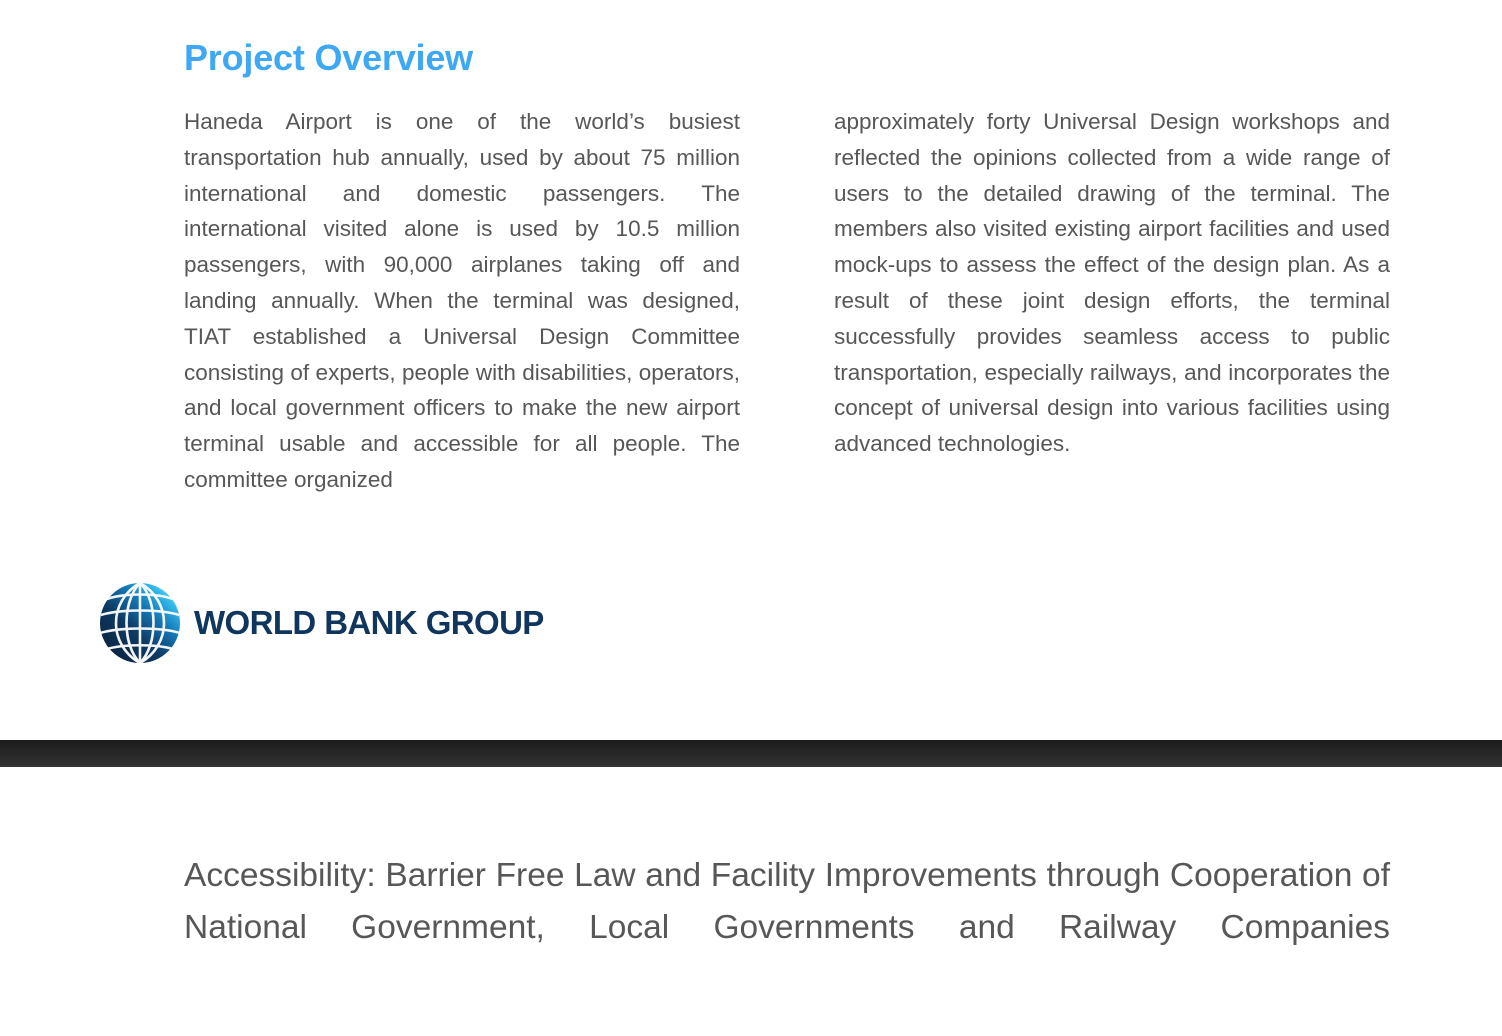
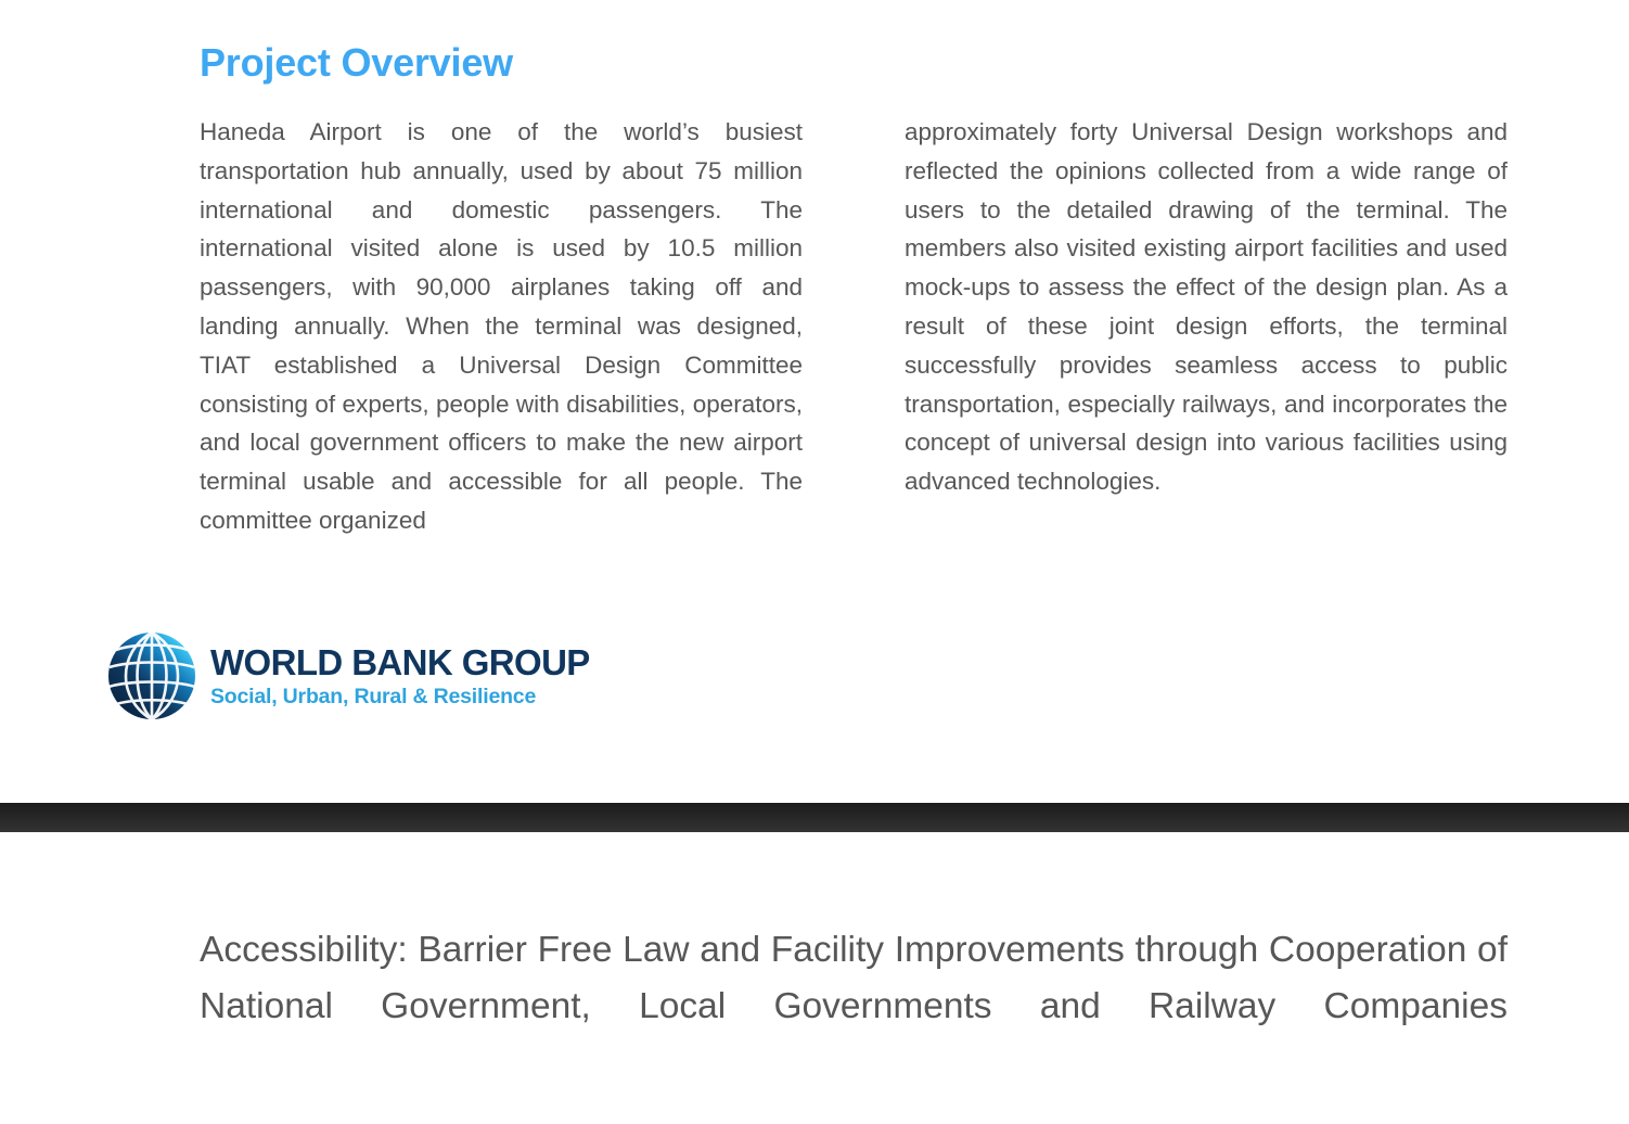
  Project Overview
  Haneda Airport is one of the world’s busiest transportation hub annually, used by about 75 million international and domestic passengers. The international visited alone is used by 10.5 million passengers, with 90,000 airplanes taking off and landing annually. When the terminal was designed, TIAT established a Universal Design Committee consisting of experts, people with disabilities, operators, and local government officers to make the new airport terminal usable and accessible for all people. The committee organized
  approximately forty Universal Design workshops and reflected the opinions collected from a wide range of users to the detailed drawing of the terminal. The members also visited existing airport facilities and used mock-ups to assess the effect of the design plan. As a result of these joint design efforts, the terminal successfully provides seamless access to public transportation, especially railways, and incorporates the concept of universal design into various facilities using advanced technologies.
  WORLD BANK GROUP
+ Social, Urban, Rural & Resilience
  Accessibility: Barrier Free Law and Facility Improvements through Cooperation of National Government, Local Governments and Railway Companies
